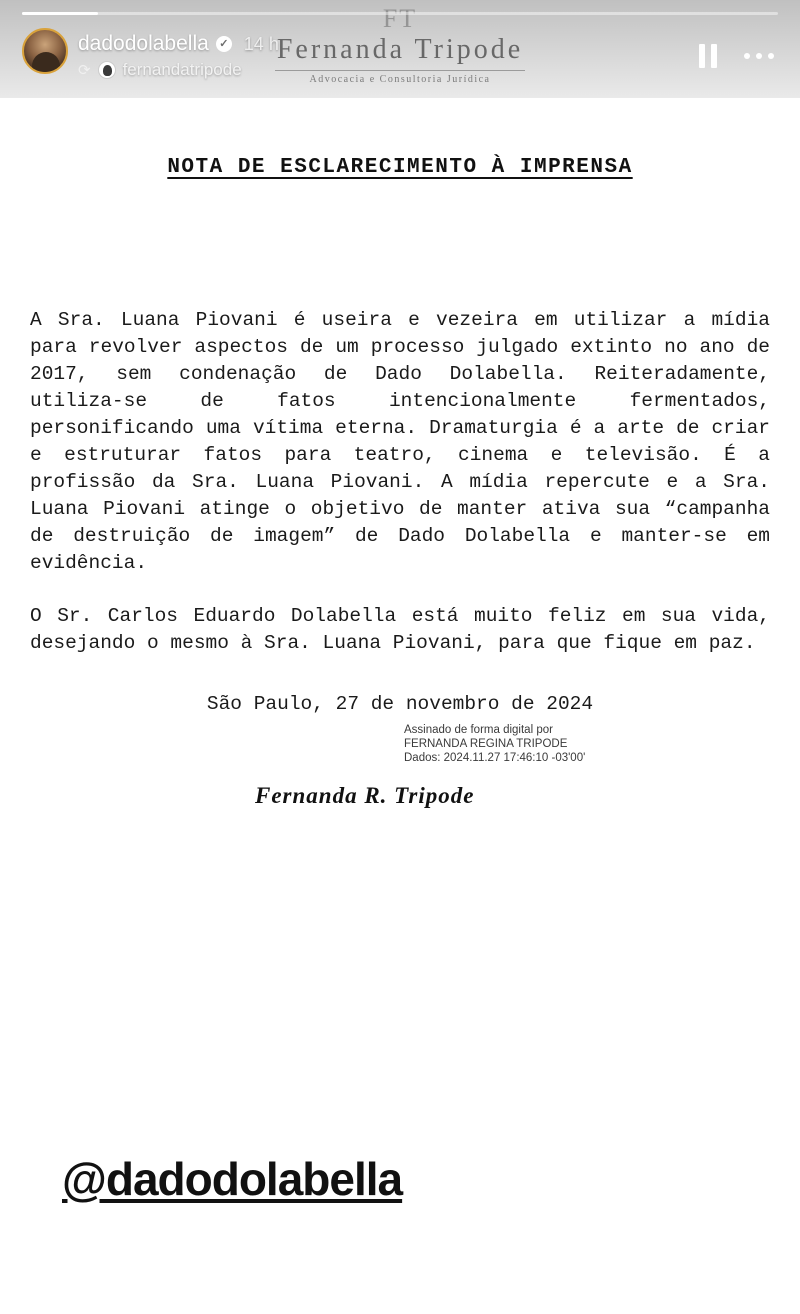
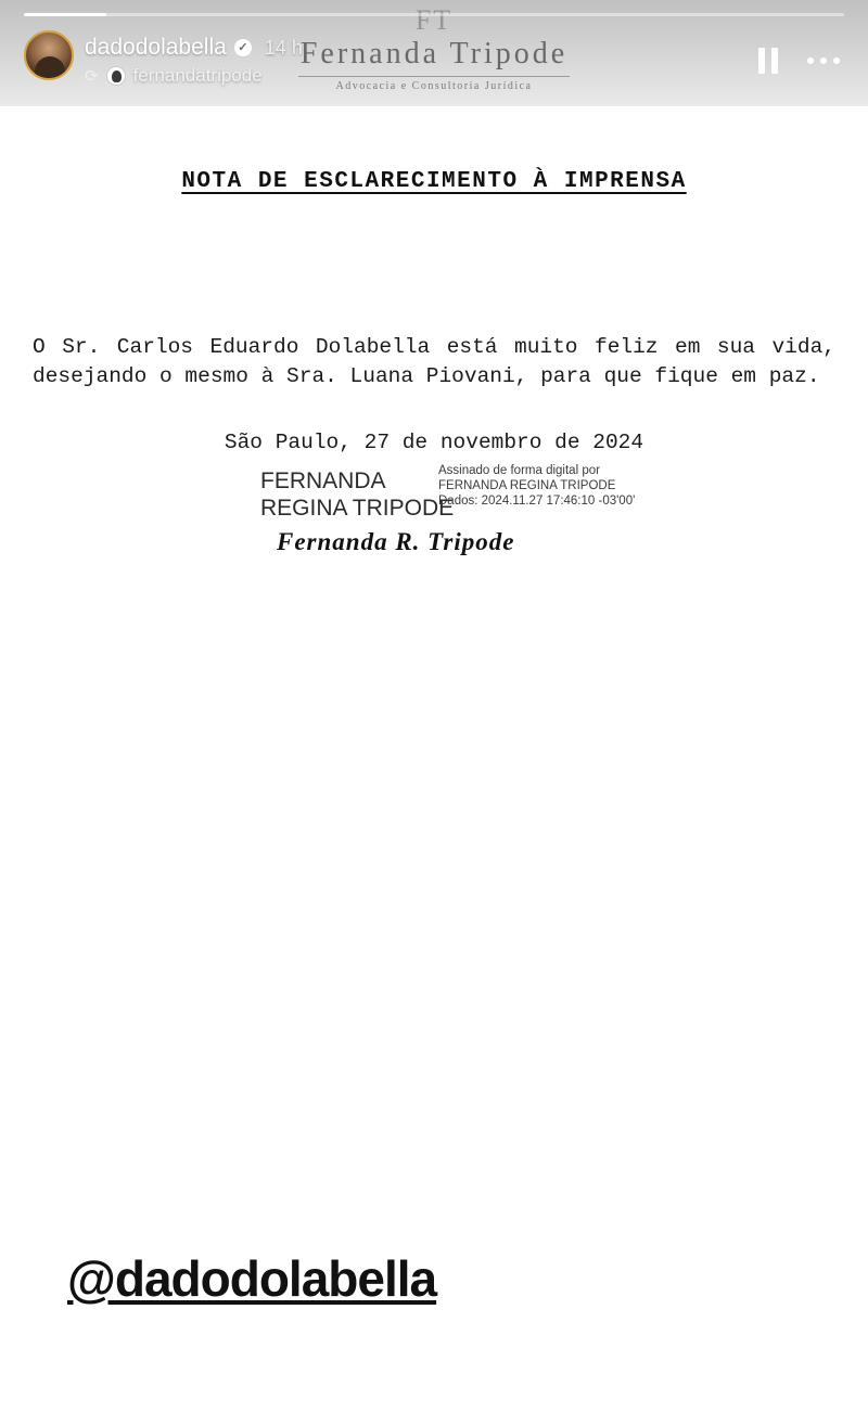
  dadodolabella
  ✓
  14 h
  fernandatripode
  NOTA DE ESCLARECIMENTO À IMPRENSA
- A Sra. Luana Piovani é useira e vezeira em utilizar a mídia para revolver aspectos de um processo julgado extinto no ano de 2017, sem condenação de Dado Dolabella. Reiteradamente, utiliza-se de fatos intencionalmente fermentados, personificando uma vítima eterna. Dramaturgia é a arte de criar e estruturar fatos para teatro, cinema e televisão. É a profissão da Sra. Luana Piovani. A mídia repercute e a Sra. Luana Piovani atinge o objetivo de manter ativa sua “campanha de destruição de imagem” de Dado Dolabella e manter-se em evidência.
  O Sr. Carlos Eduardo Dolabella está muito feliz em sua vida, desejando o mesmo à Sra. Luana Piovani, para que fique em paz.
  São Paulo, 27 de novembro de 2024
+ FERNANDA REGINA TRIPODE
  Assinado de forma digital por FERNANDA REGINA TRIPODE Dados: 2024.11.27 17:46:10 -03'00'
  Fernanda R. Tripode
  @dadodolabella
